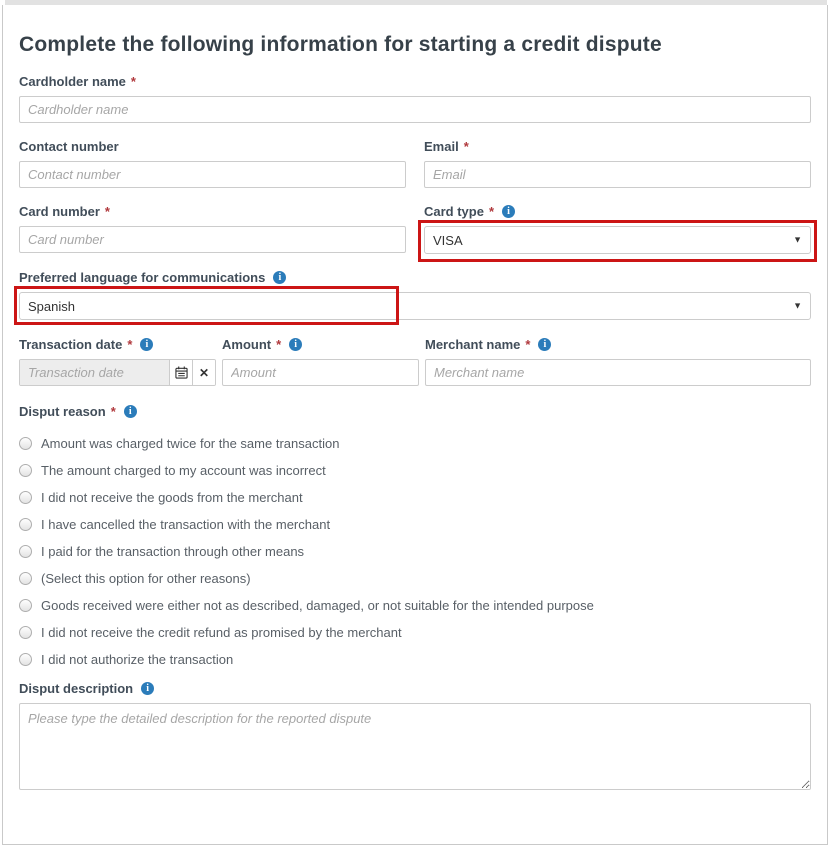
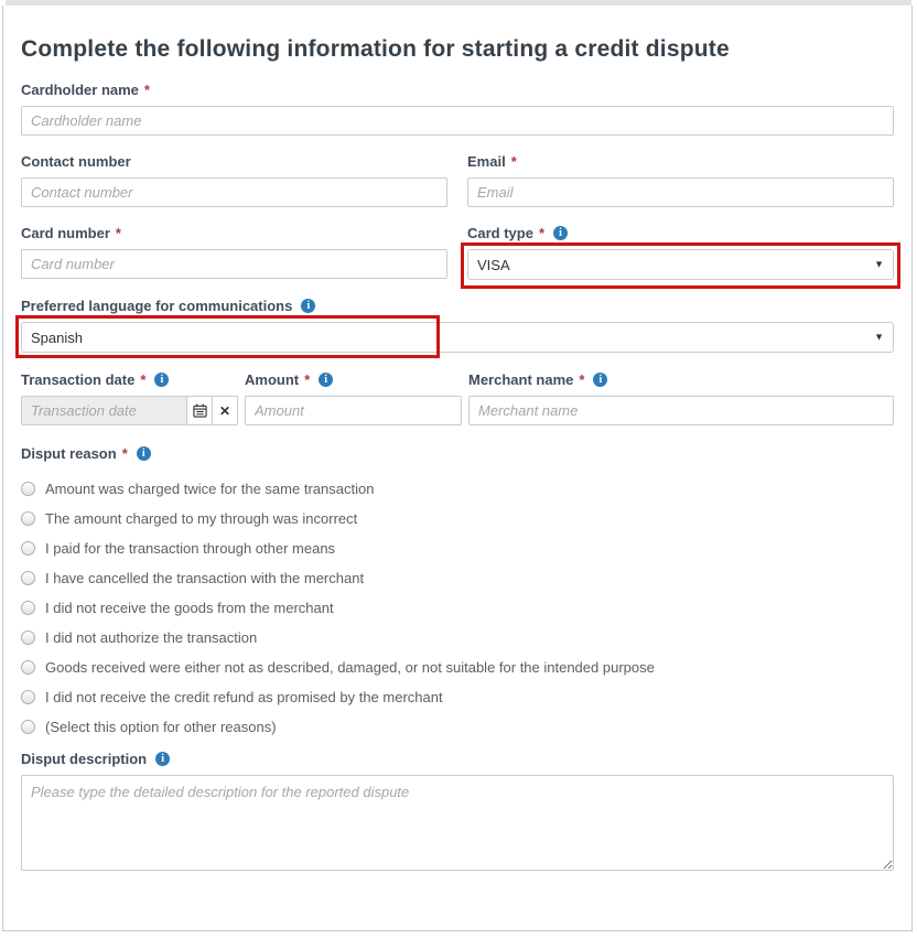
  Complete the following information for starting a credit dispute
  Cardholder name
  *
  Cardholder name
  Contact number
  Contact number
  Email
  *
  Email
  Card number
  *
  Card number
  Card type
  *
  i
  VISA
  ▼
  Preferred language for communications
  i
  Spanish
  ▼
  Transaction date
  *
  i
  Transaction date
  ✕
  Amount
  *
  i
  Amount
  Merchant name
  *
  i
  Merchant name
  Disput reason
  *
  i
  Amount was charged twice for the same transaction
- The amount charged to my account was incorrect
+ The amount charged to my through was incorrect
- I did not receive the goods from the merchant
+ I paid for the transaction through other means
  I have cancelled the transaction with the merchant
- I paid for the transaction through other means
+ I did not receive the goods from the merchant
- (Select this option for other reasons)
+ I did not authorize the transaction
  Goods received were either not as described, damaged, or not suitable for the intended purpose
  I did not receive the credit refund as promised by the merchant
- I did not authorize the transaction
+ (Select this option for other reasons)
  Disput description
  i
  Please type the detailed description for the reported dispute
